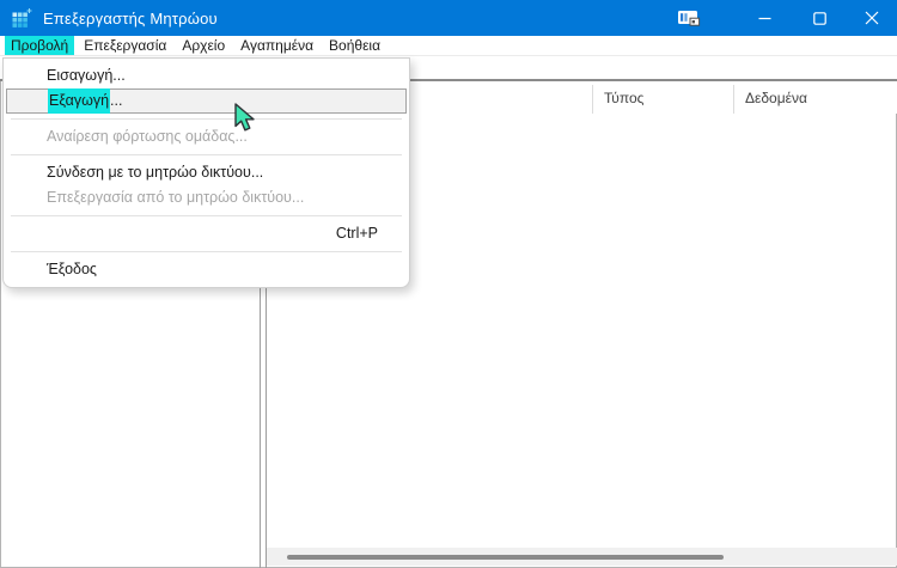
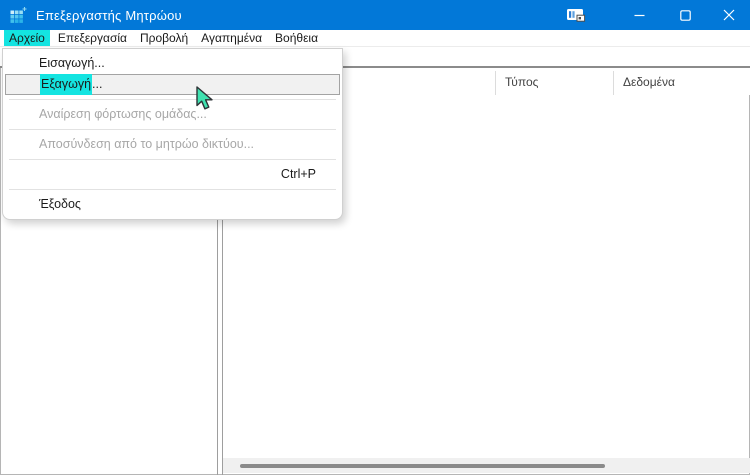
  Επεξεργαστής Μητρώου
- Προβολή
+ Αρχείο
  Επεξεργασία
- Αρχείο
+ Προβολή
  Αγαπημένα
  Βοήθεια
  Τύπος
  Δεδομένα
  Εισαγωγή...
  Εξαγωγή
  ...
  Αναίρεση φόρτωσης ομάδας...
- Σύνδεση με το μητρώο δικτύου...
- Επεξεργασία από το μητρώο δικτύου...
+ Αποσύνδεση από το μητρώο δικτύου...
  Ctrl+P
  Έξοδος
